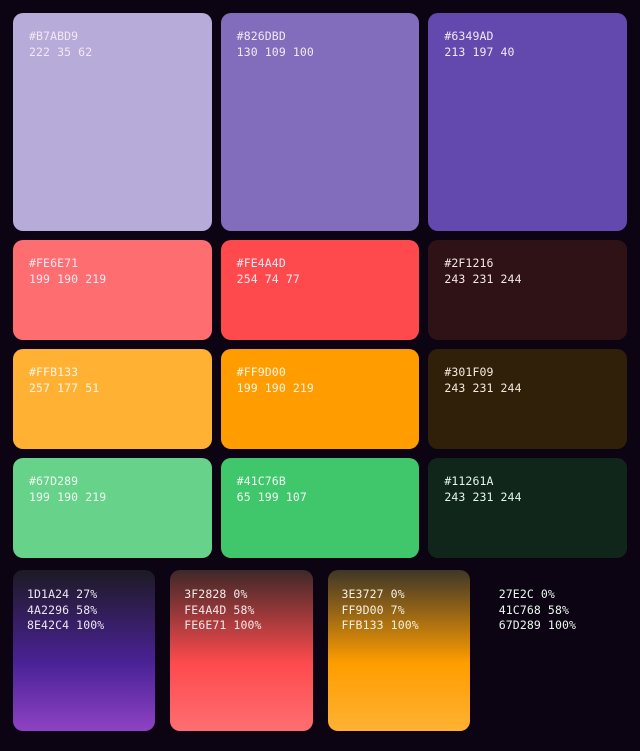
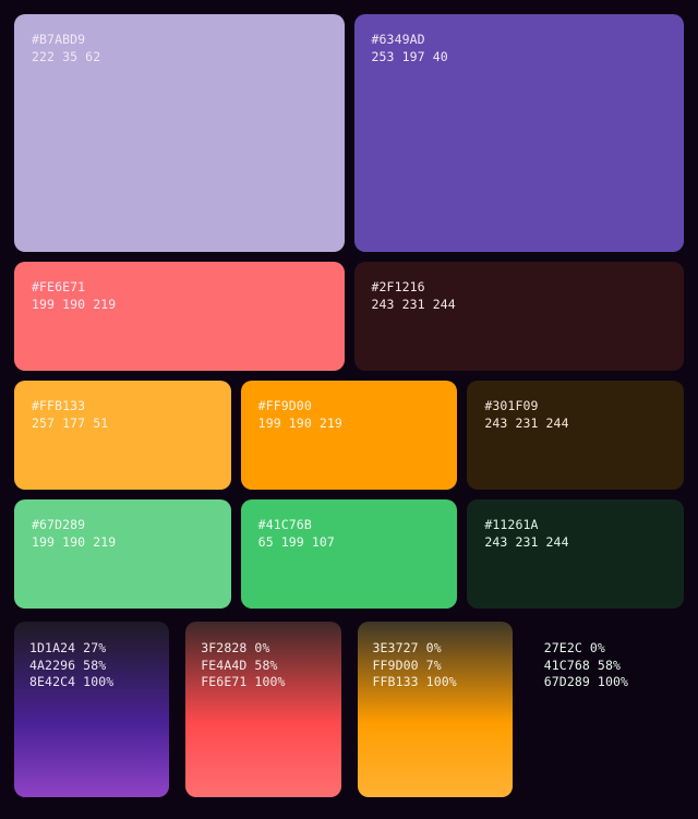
  #B7ABD9
  222 35 62
- #826DBD
- 130 109 100
  #6349AD
- 213 197 40
+ 253 197 40
  #FE6E71
  199 190 219
- #FE4A4D
- 254 74 77
  #2F1216
  243 231 244
  #FFB133
  257 177 51
  #FF9D00
  199 190 219
  #301F09
  243 231 244
  #67D289
  199 190 219
  #41C76B
  65 199 107
  #11261A
  243 231 244
  1D1A24 27%
  4A2296 58%
  8E42C4 100%
  3F2828 0%
  FE4A4D 58%
  FE6E71 100%
  3E3727 0%
  FF9D00 7%
  FFB133 100%
  27E2C 0%
  41C768 58%
  67D289 100%
